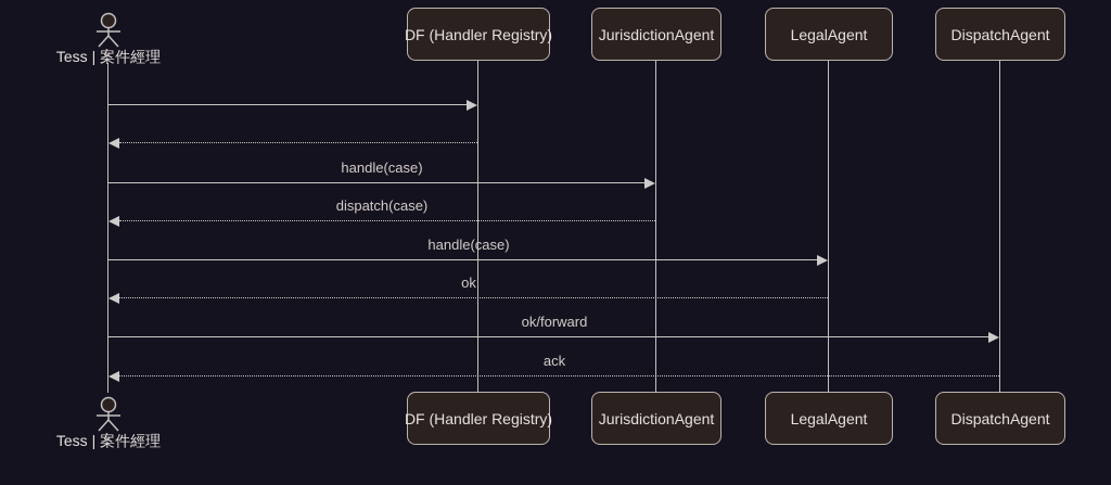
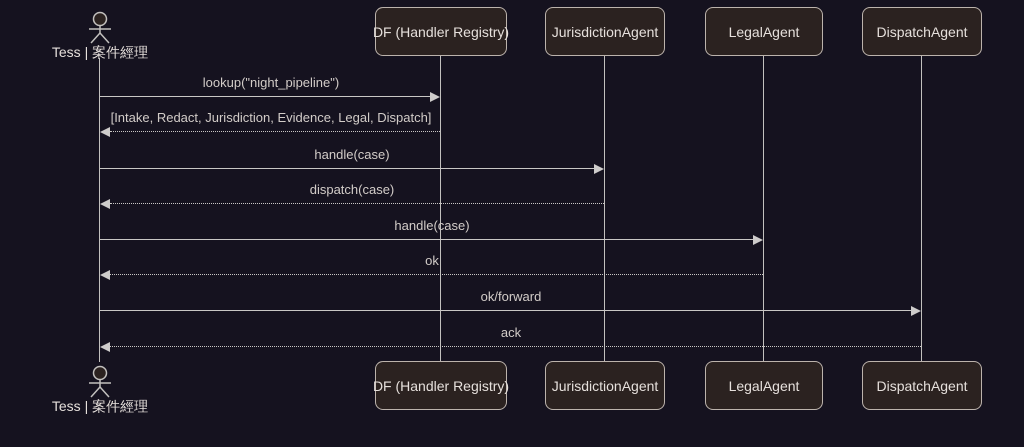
  Tess | 案件經理
  DF (Handler Registry)
  JurisdictionAgent
  LegalAgent
  DispatchAgent
+ lookup("night_pipeline")
+ [Intake, Redact, Jurisdiction, Evidence, Legal, Dispatch]
  handle(case)
  dispatch(case)
  handle(case)
  ok
  ok/forward
  ack
  DF (Handler Registry)
  JurisdictionAgent
  LegalAgent
  DispatchAgent
  Tess | 案件經理
